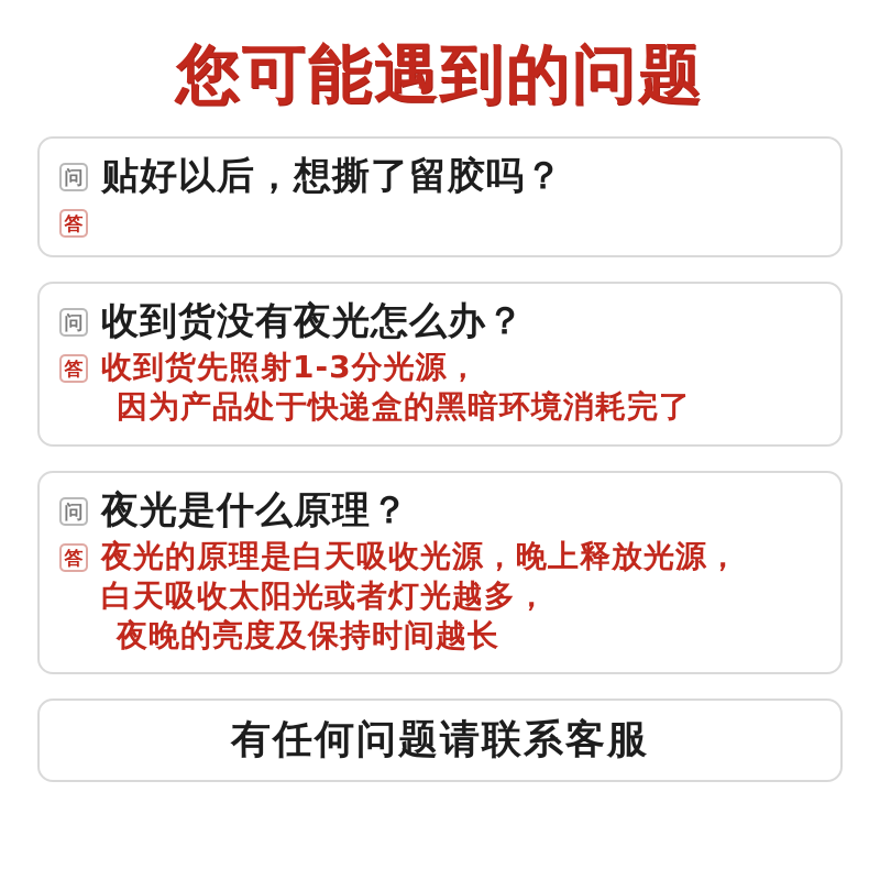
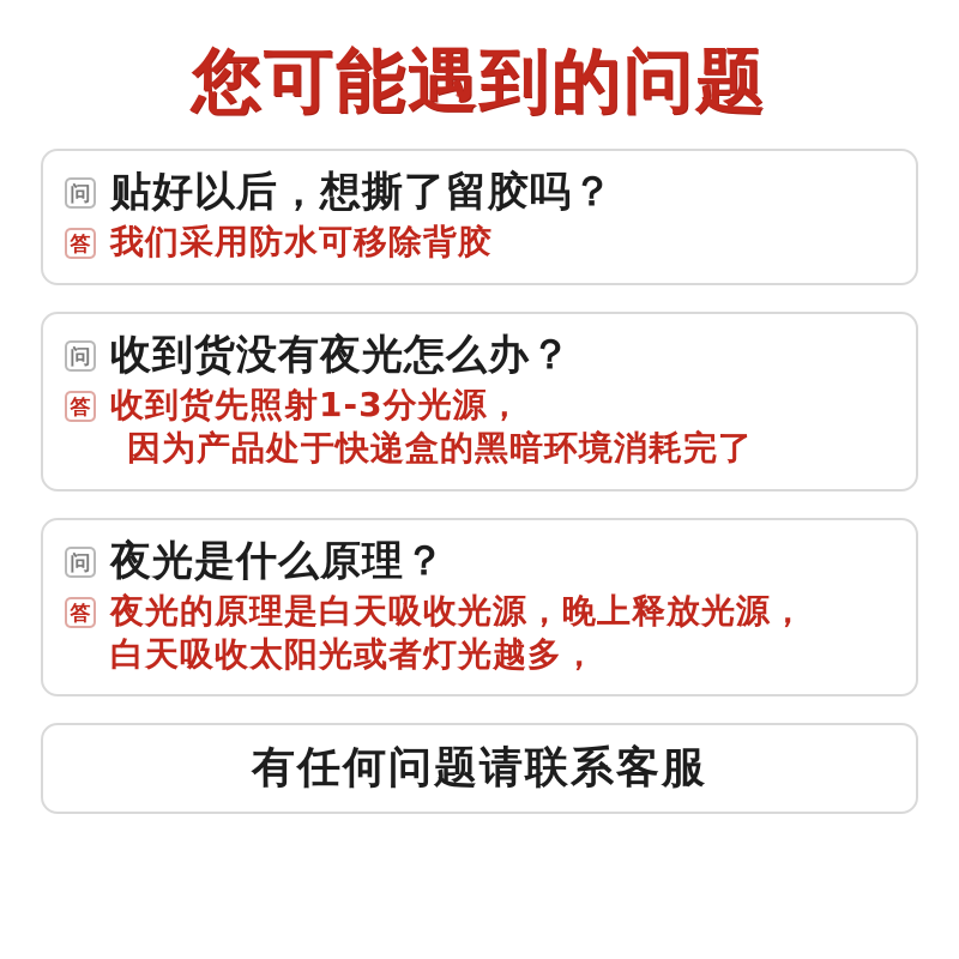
  您可能遇到的问题
  问
  贴好以后，想撕了留胶吗？
  答
+ 我们采用防水可移除背胶
  问
  收到货没有夜光怎么办？
  答
  收到货先照射1-3分光源，
  因为产品处于快递盒的黑暗环境消耗完了
  问
  夜光是什么原理？
  答
  夜光的原理是白天吸收光源，晚上释放光源，
  白天吸收太阳光或者灯光越多，
- 夜晚的亮度及保持时间越长
  有任何问题请联系客服
